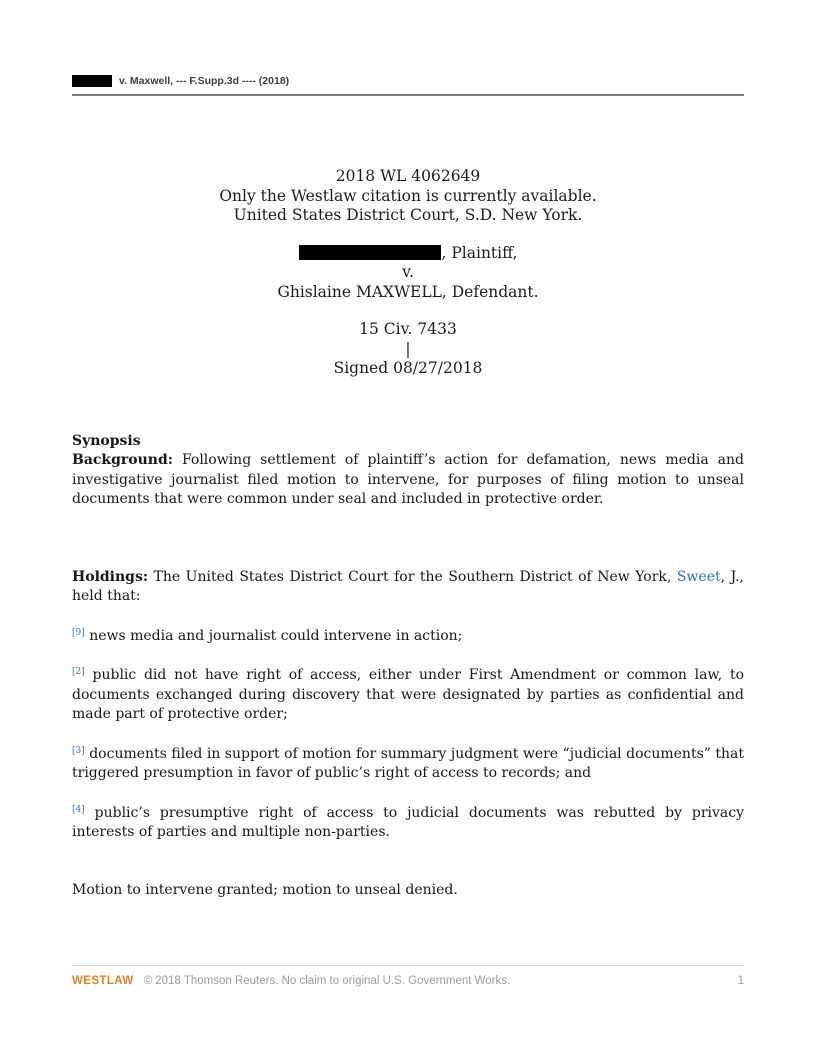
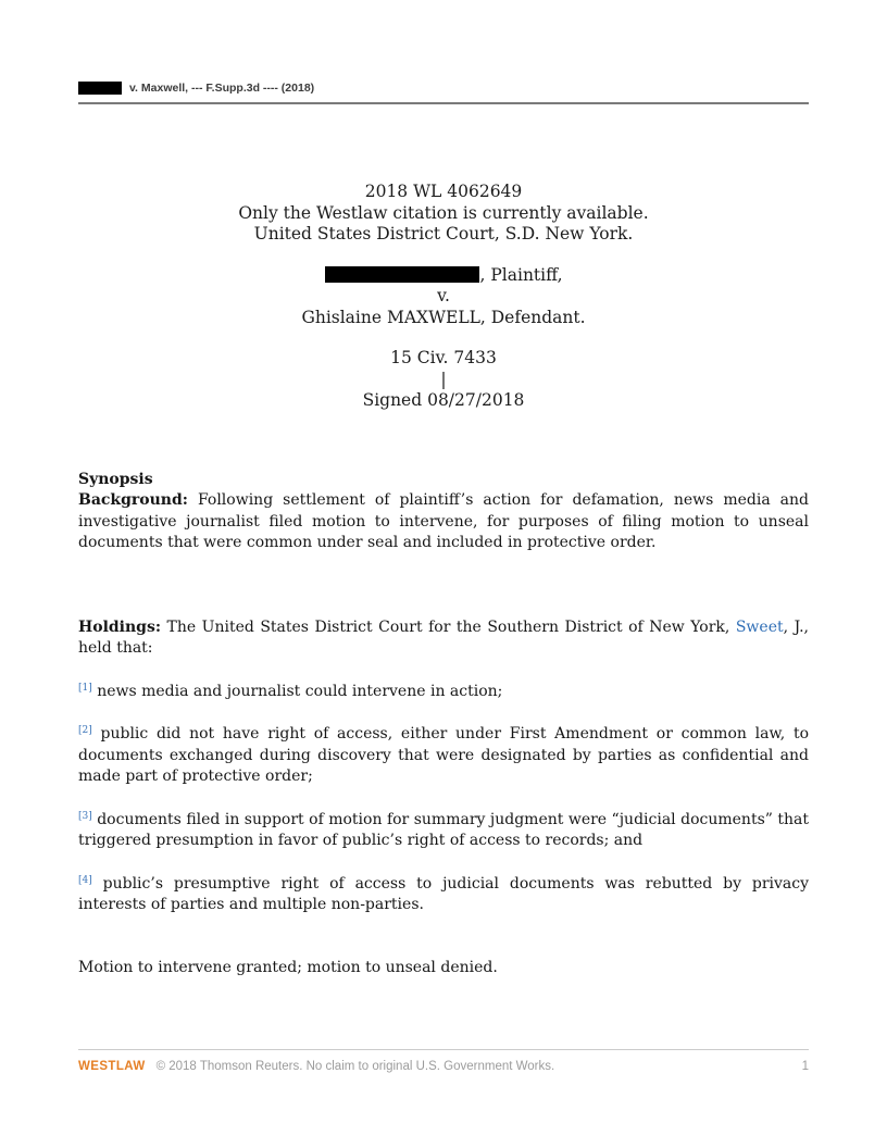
  v. Maxwell, --- F.Supp.3d ---- (2018)
  2018 WL 4062649
  Only the Westlaw citation is currently available.
  United States District Court, S.D. New York.
  , Plaintiff,
  v.
  Ghislaine MAXWELL, Defendant.
  15 Civ. 7433
  |
  Signed 08/27/2018
  Synopsis
  Background: Following settlement of plaintiff’s action for defamation, news media and investigative journalist filed motion to intervene, for purposes of filing motion to unseal documents that were common under seal and included in protective order.
  Holdings: The United States District Court for the Southern District of New York, Sweet, J., held that:
- [9] news media and journalist could intervene in action;
+ [1] news media and journalist could intervene in action;
  [2] public did not have right of access, either under First Amendment or common law, to documents exchanged during discovery that were designated by parties as confidential and made part of protective order;
  [3] documents filed in support of motion for summary judgment were “judicial documents” that triggered presumption in favor of public’s right of access to records; and
  [4] public’s presumptive right of access to judicial documents was rebutted by privacy interests of parties and multiple non-parties.
  Motion to intervene granted; motion to unseal denied.
  WESTLAW
  © 2018 Thomson Reuters. No claim to original U.S. Government Works.
  1
